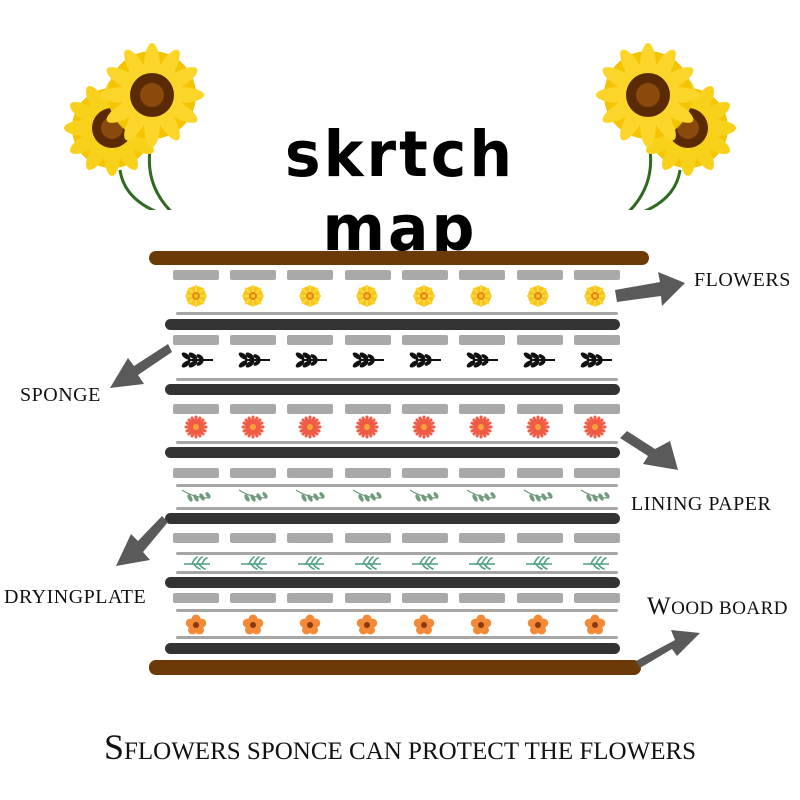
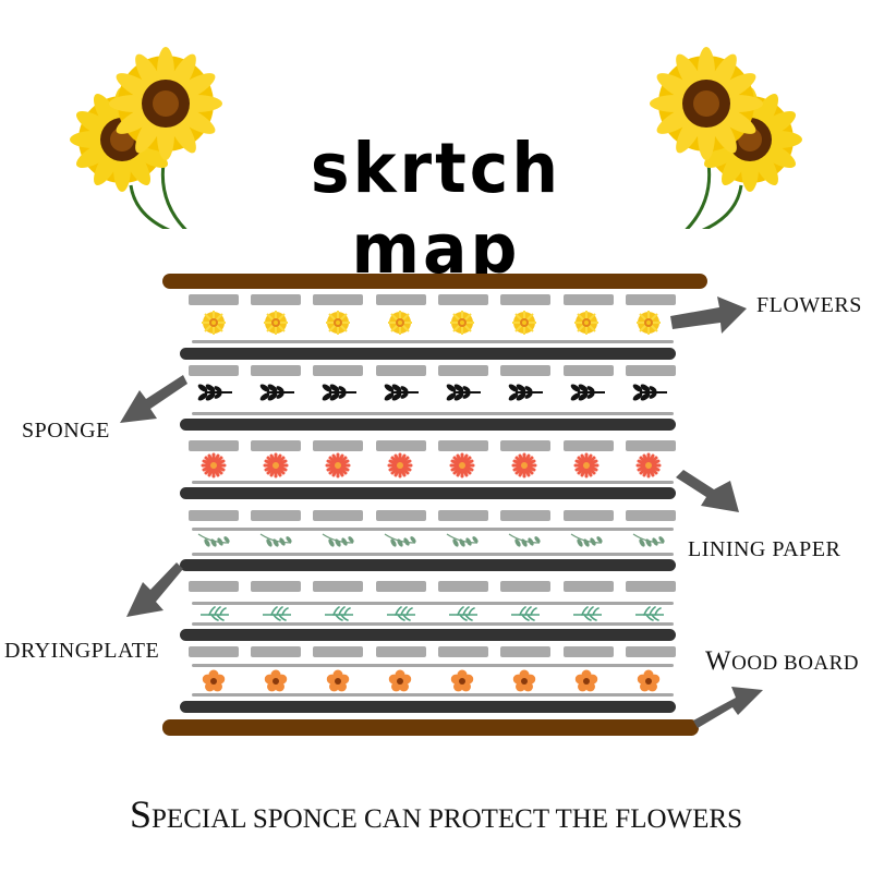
  skrtch map
  FLOWERS
  SPONGE
  LINING PAPER
  DRYINGPLATE
  WOOD BOARD
- SFLOWERS SPONCE CAN PROTECT THE FLOWERS
+ SPECIAL SPONCE CAN PROTECT THE FLOWERS
